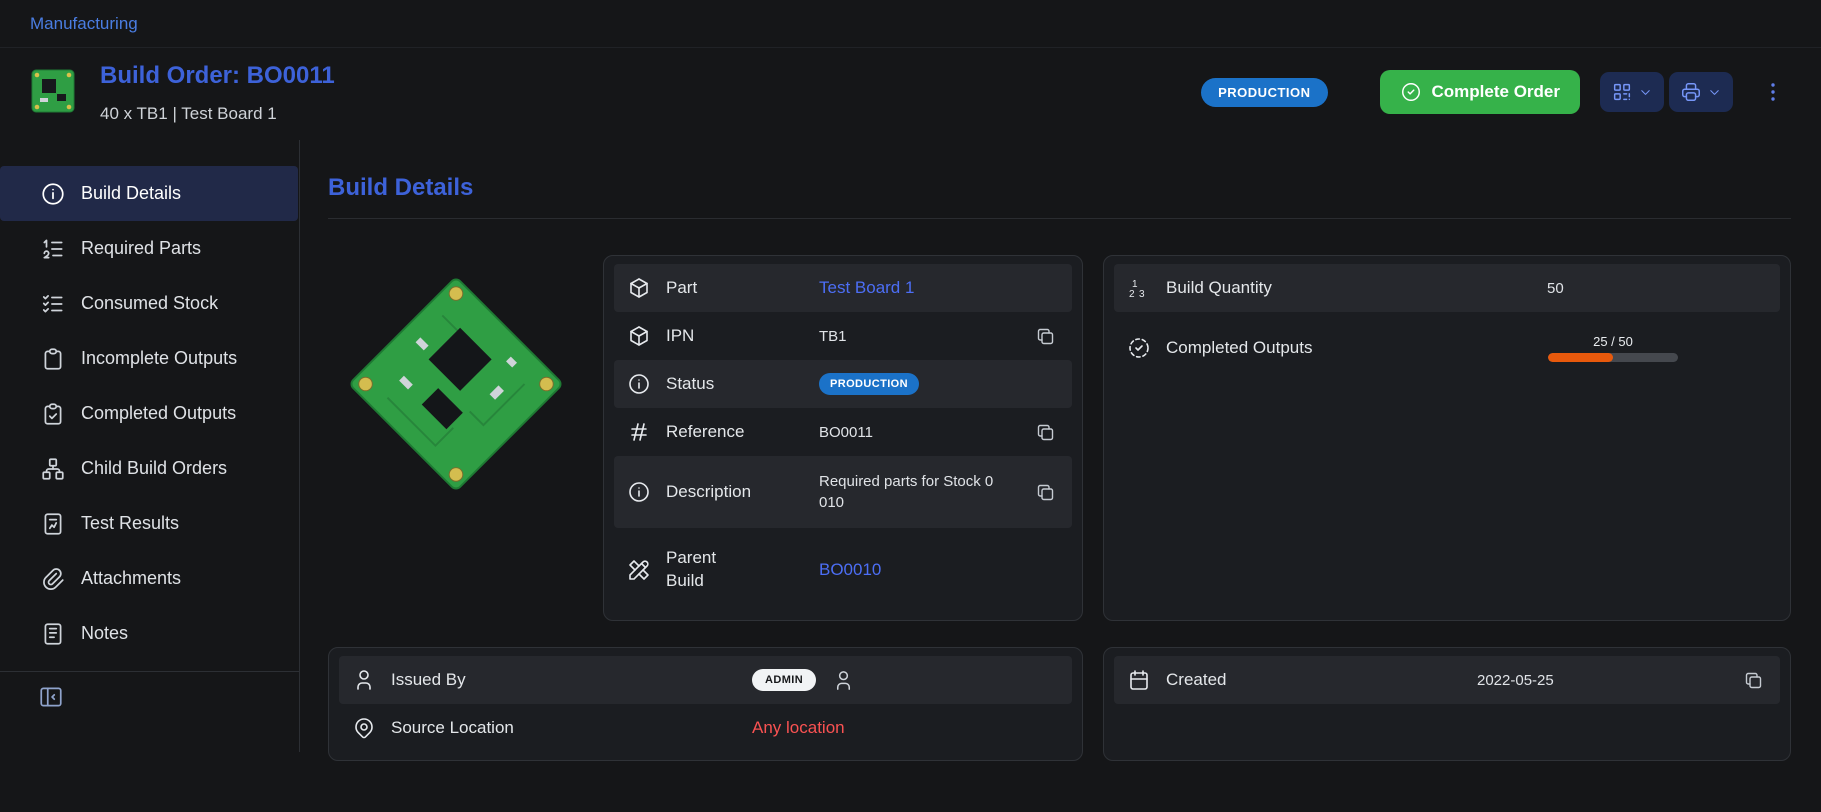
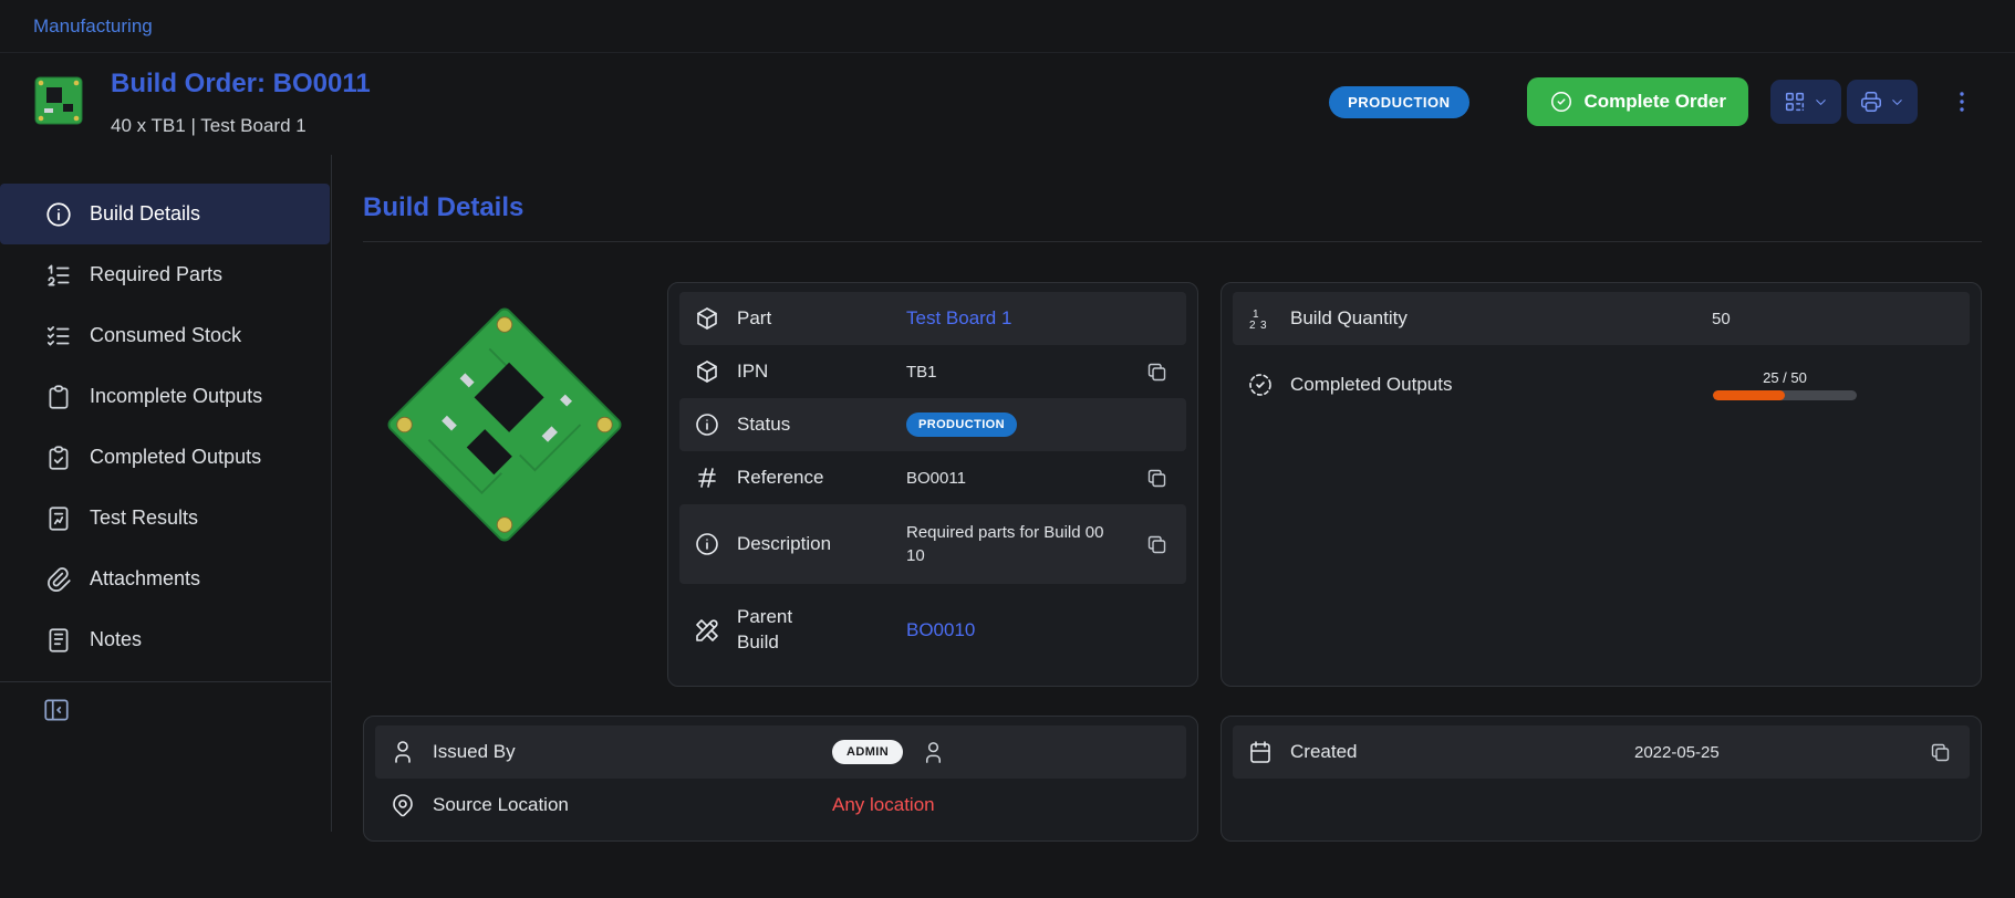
  Manufacturing
  Build Order: BO0011
  40 x TB1 | Test Board 1
  PRODUCTION
  Complete Order
  Build Details
  Required Parts
  Consumed Stock
  Incomplete Outputs
  Completed Outputs
- Child Build Orders
  Test Results
  Attachments
  Notes
  Build Details
  Part
  Test Board 1
  IPN
  TB1
  Status
  PRODUCTION
  Reference
  BO0011
  Description
- Required parts for Stock 0010
+ Required parts for Build 0010
  Parent Build
  BO0010
  1
  2
  3
  Build Quantity
  50
  Completed Outputs
  25 / 50
  Issued By
  ADMIN
  Source Location
  Any location
  Created
  2022-05-25
